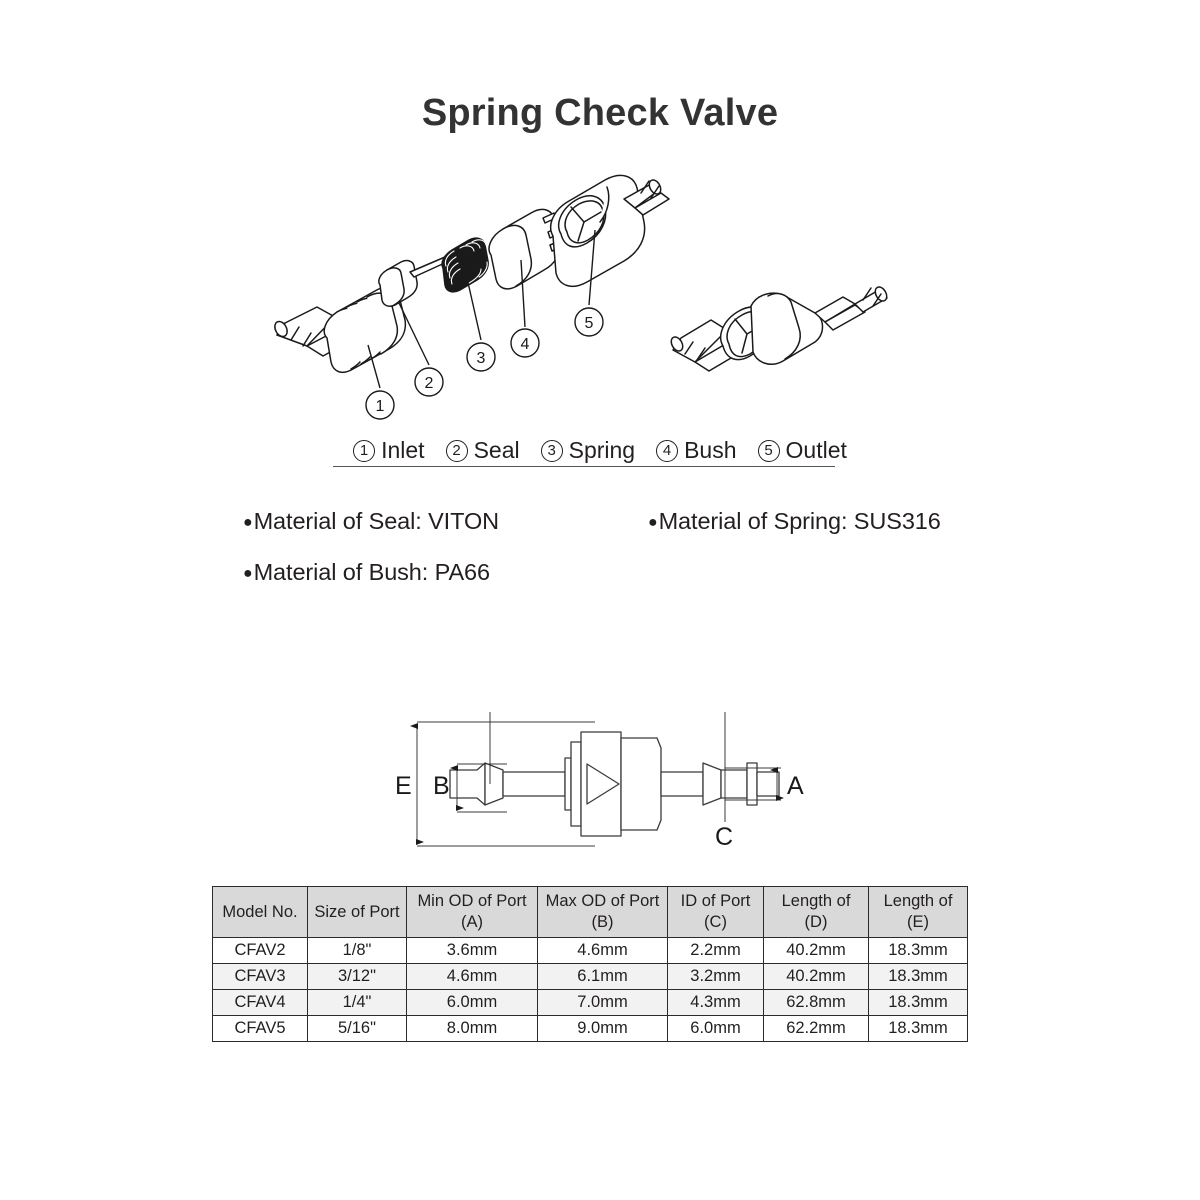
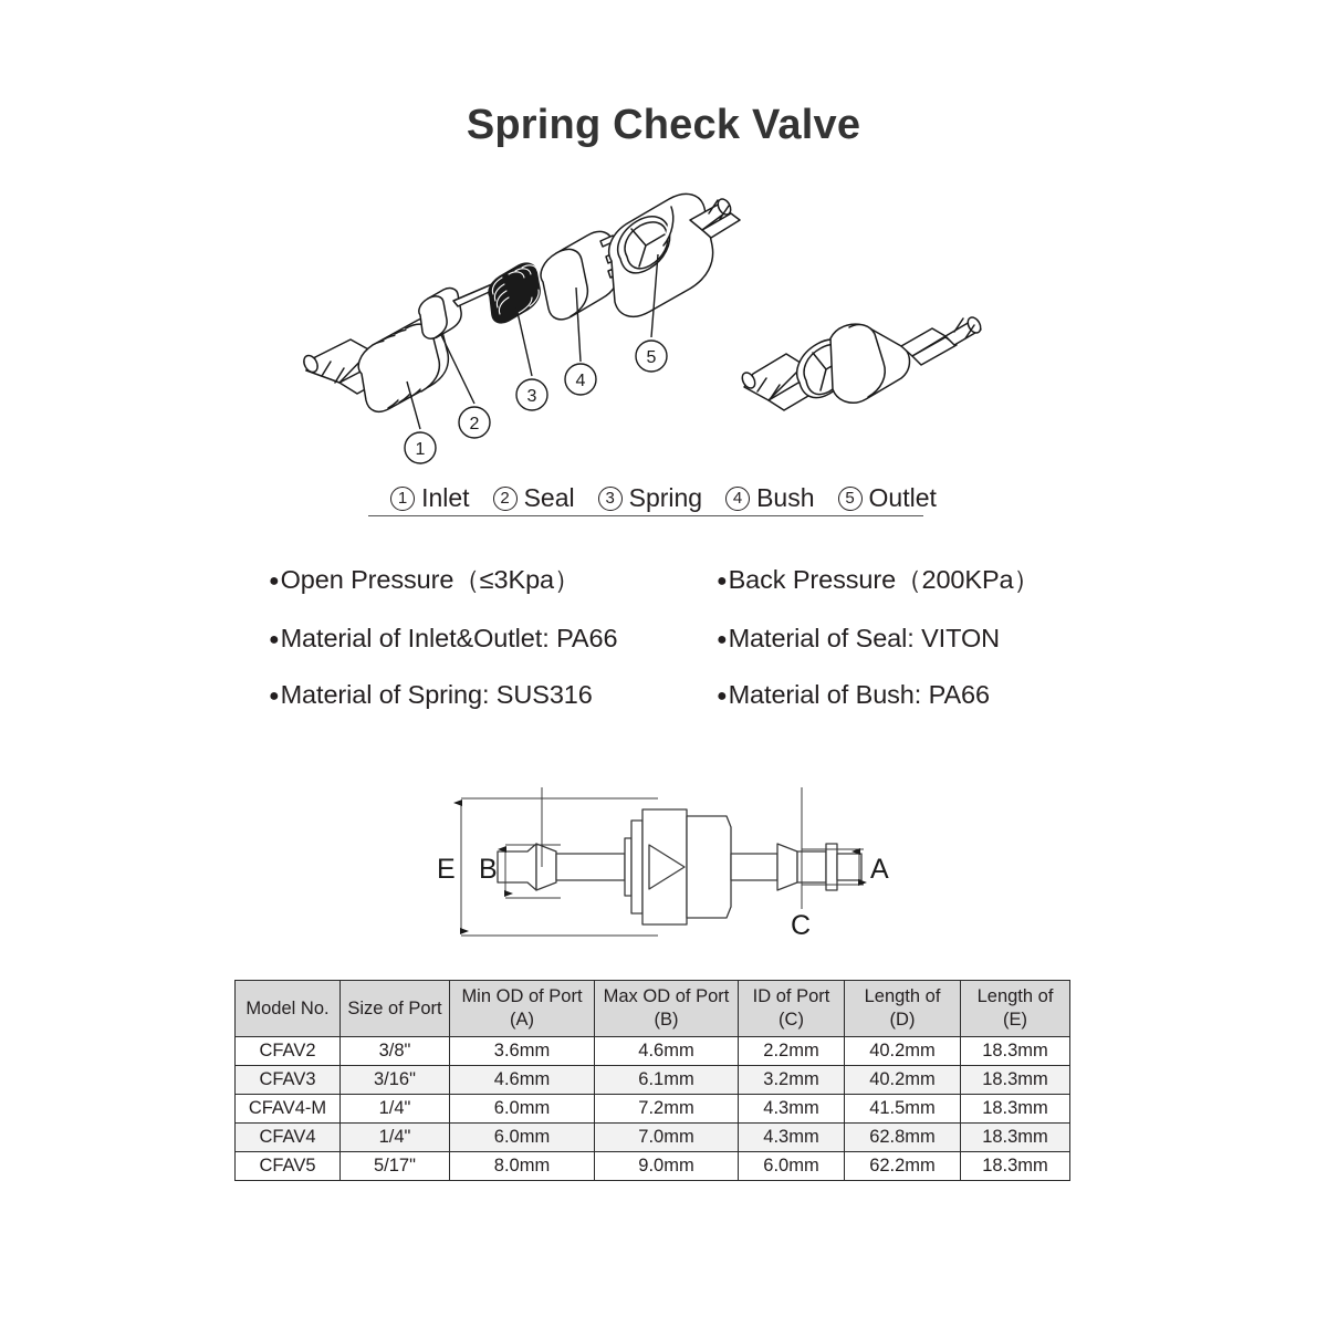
  Spring Check Valve
  1
  2
  3
  4
  5
  1
  Inlet
  2
  Seal
  3
  Spring
  4
  Bush
  5
  Outlet
+ ●Open Pressure（≤3Kpa）
+ ●Back Pressure（200KPa）
+ ●Material of Inlet&Outlet: PA66
  ●Material of Seal: VITON
  ●Material of Spring: SUS316
  ●Material of Bush: PA66
  E
  B
  A
  C
  Model No.	Size of Port	Min OD of Port (A)	Max OD of Port (B)	ID of Port (C)	Length of (D)	Length of (E)
- CFAV2	1/8"	3.6mm	4.6mm	2.2mm	40.2mm	18.3mm
+ CFAV2	3/8"	3.6mm	4.6mm	2.2mm	40.2mm	18.3mm
- CFAV3	3/12"	4.6mm	6.1mm	3.2mm	40.2mm	18.3mm
+ CFAV3	3/16"	4.6mm	6.1mm	3.2mm	40.2mm	18.3mm
+ CFAV4-M	1/4"	6.0mm	7.2mm	4.3mm	41.5mm	18.3mm
  CFAV4	1/4"	6.0mm	7.0mm	4.3mm	62.8mm	18.3mm
- CFAV5	5/16"	8.0mm	9.0mm	6.0mm	62.2mm	18.3mm
+ CFAV5	5/17"	8.0mm	9.0mm	6.0mm	62.2mm	18.3mm
